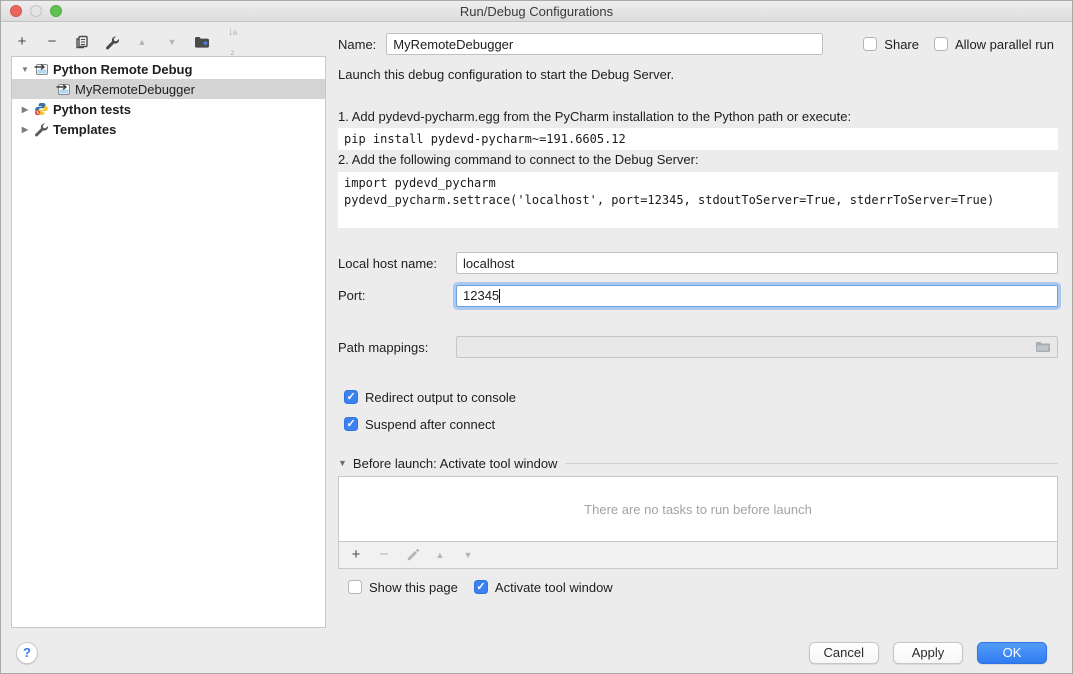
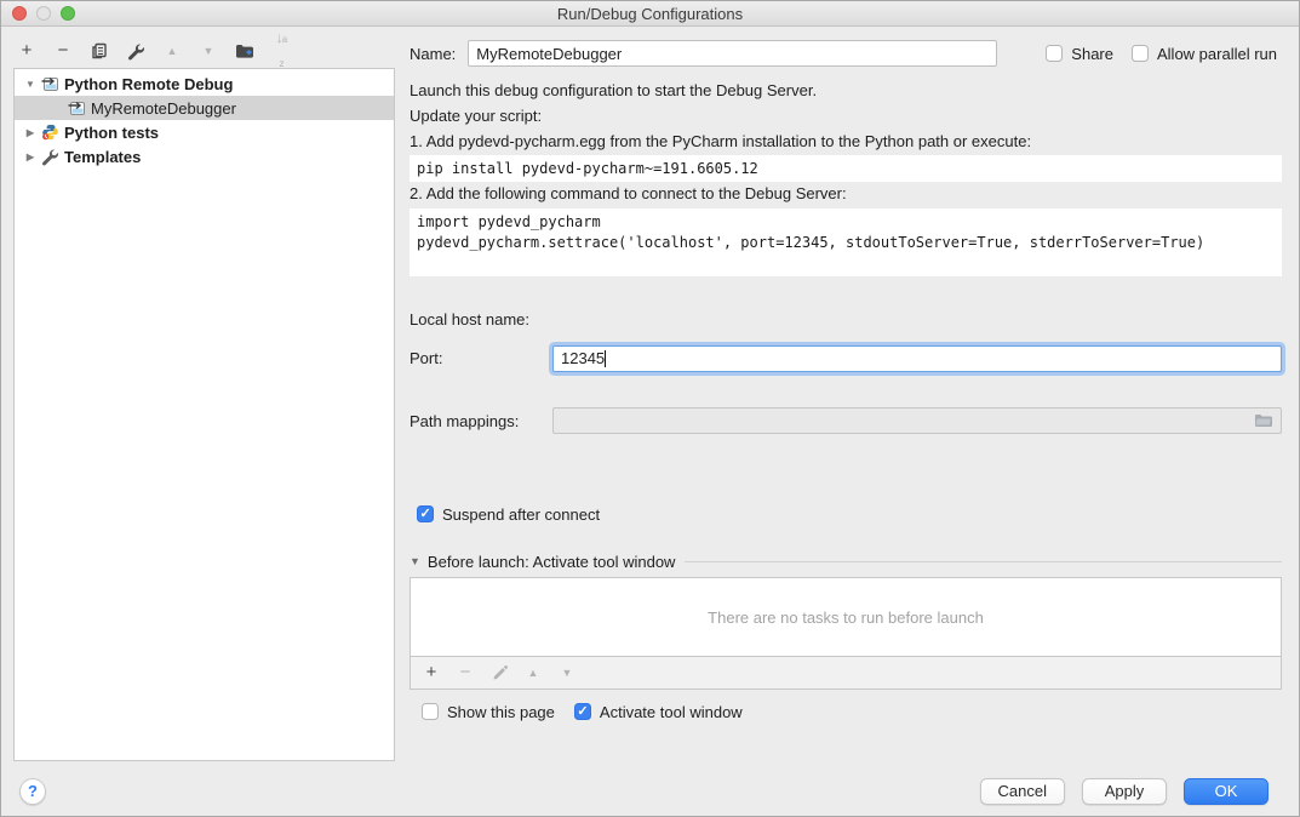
  Run/Debug Configurations
  +
  −
  ▲
  ▼
  ↓a
  z
  ▼
  Python Remote Debug
  MyRemoteDebugger
  ▶
  Python tests
  ▶
  Templates
  Name:
  MyRemoteDebugger
  Share
  Allow parallel run
  Launch this debug configuration to start the Debug Server.
+ Update your script:
  1. Add pydevd-pycharm.egg from the PyCharm installation to the Python path or execute:
  pip install pydevd-pycharm~=191.6605.12
  2. Add the following command to connect to the Debug Server:
  import pydevd_pycharm
  pydevd_pycharm.settrace('localhost', port=12345, stdoutToServer=True, stderrToServer=True)
  Local host name:
- localhost
  Port:
  12345
  Path mappings:
- Redirect output to console
  Suspend after connect
  ▼
  Before launch: Activate tool window
  There are no tasks to run before launch
  +
  −
  ▲
  ▼
  Show this page
  Activate tool window
  ?
  Cancel
  Apply
  OK
